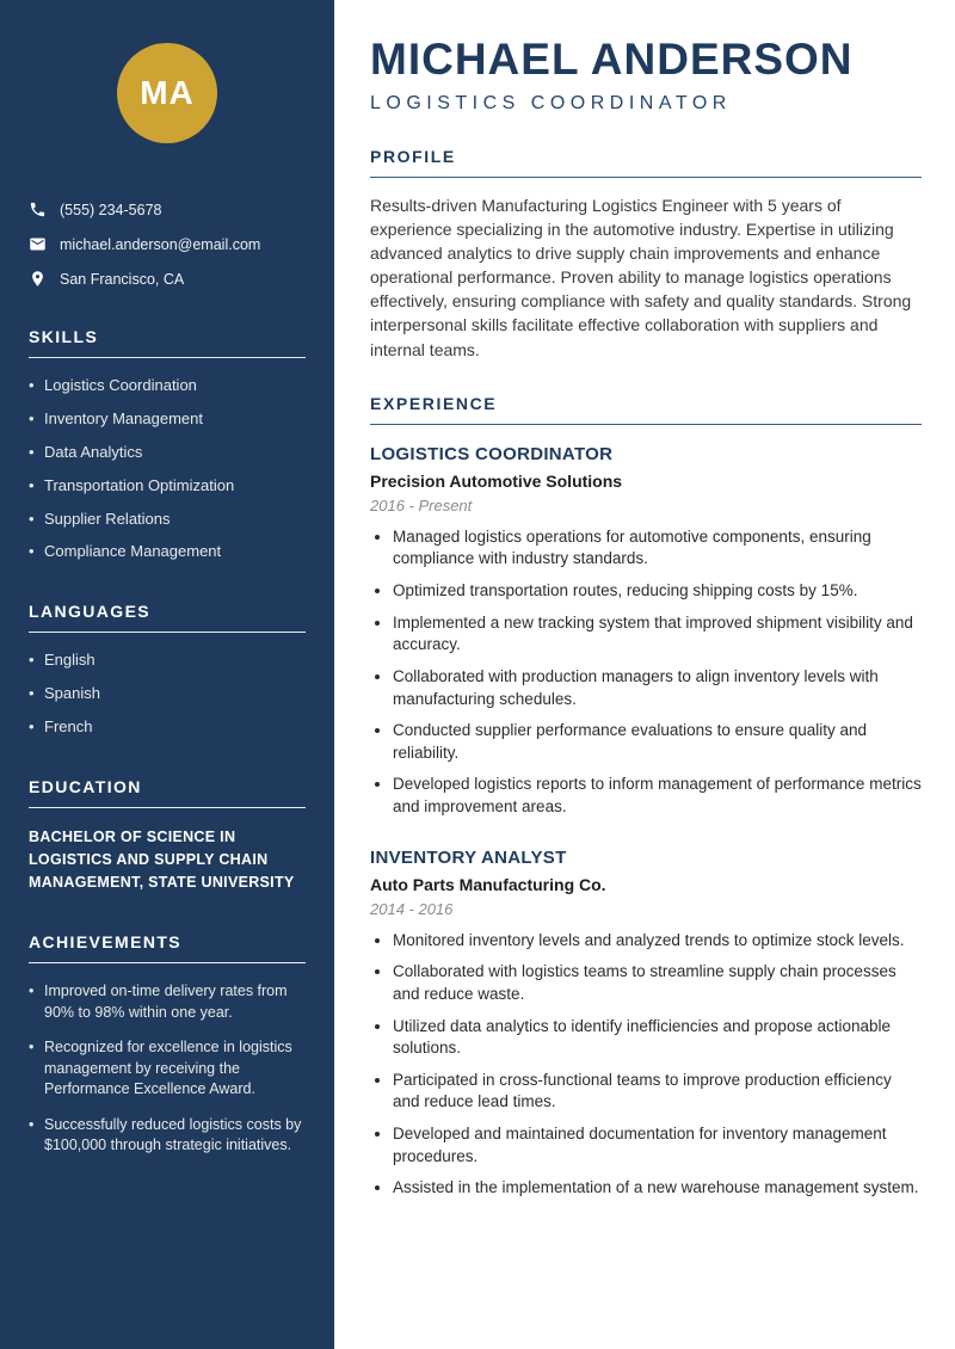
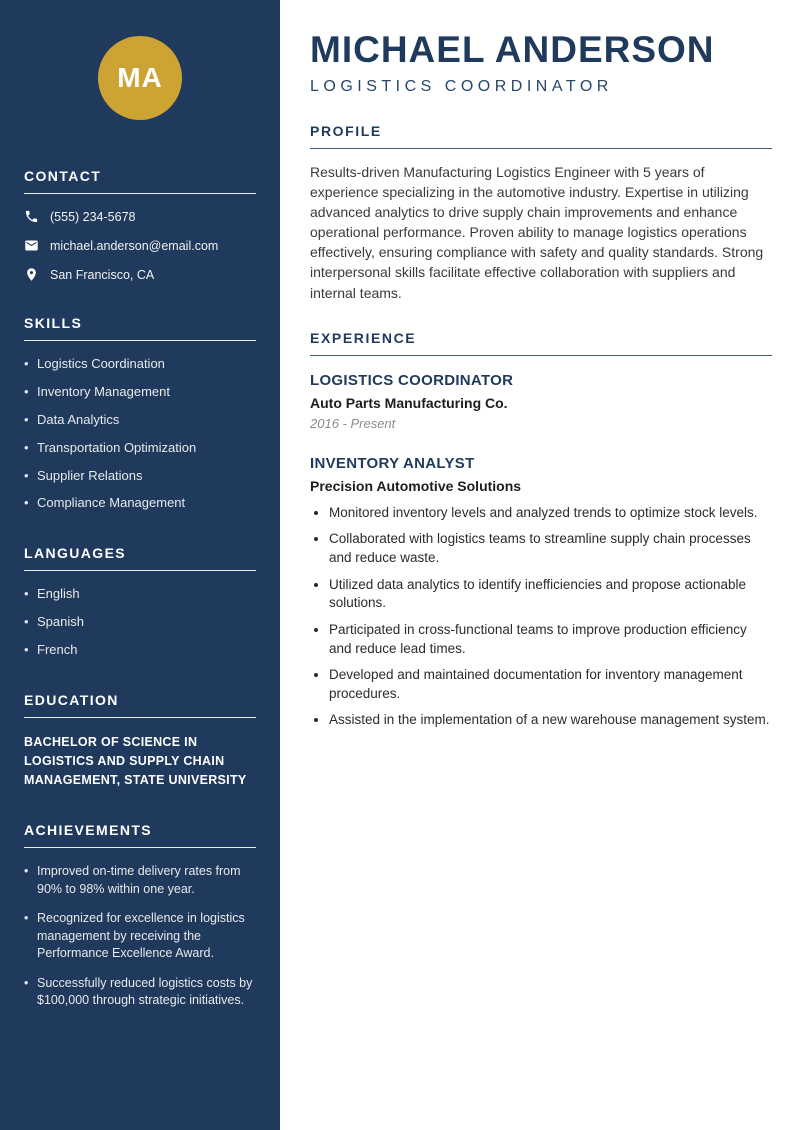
  MA
+ CONTACT
  (555) 234-5678
  michael.anderson@email.com
  San Francisco, CA
  SKILLS
  Logistics Coordination
  Inventory Management
  Data Analytics
  Transportation Optimization
  Supplier Relations
  Compliance Management
  LANGUAGES
  English
  Spanish
  French
  EDUCATION
  BACHELOR OF SCIENCE IN LOGISTICS AND SUPPLY CHAIN MANAGEMENT, STATE UNIVERSITY
  ACHIEVEMENTS
  Improved on-time delivery rates from 90% to 98% within one year.
  Recognized for excellence in logistics management by receiving the Performance Excellence Award.
  Successfully reduced logistics costs by $100,000 through strategic initiatives.
  MICHAEL ANDERSON
  LOGISTICS COORDINATOR
  PROFILE
  Results-driven Manufacturing Logistics Engineer with 5 years of experience specializing in the automotive industry. Expertise in utilizing advanced analytics to drive supply chain improvements and enhance operational performance. Proven ability to manage logistics operations effectively, ensuring compliance with safety and quality standards. Strong interpersonal skills facilitate effective collaboration with suppliers and internal teams.
  EXPERIENCE
  LOGISTICS COORDINATOR
- Precision Automotive Solutions
+ Auto Parts Manufacturing Co.
  2016 - Present
- Managed logistics operations for automotive components, ensuring compliance with industry standards.
- Optimized transportation routes, reducing shipping costs by 15%.
- Implemented a new tracking system that improved shipment visibility and accuracy.
- Collaborated with production managers to align inventory levels with manufacturing schedules.
- Conducted supplier performance evaluations to ensure quality and reliability.
- Developed logistics reports to inform management of performance metrics and improvement areas.
  INVENTORY ANALYST
- Auto Parts Manufacturing Co.
+ Precision Automotive Solutions
- 2014 - 2016
  Monitored inventory levels and analyzed trends to optimize stock levels.
  Collaborated with logistics teams to streamline supply chain processes and reduce waste.
  Utilized data analytics to identify inefficiencies and propose actionable solutions.
  Participated in cross-functional teams to improve production efficiency and reduce lead times.
  Developed and maintained documentation for inventory management procedures.
  Assisted in the implementation of a new warehouse management system.
